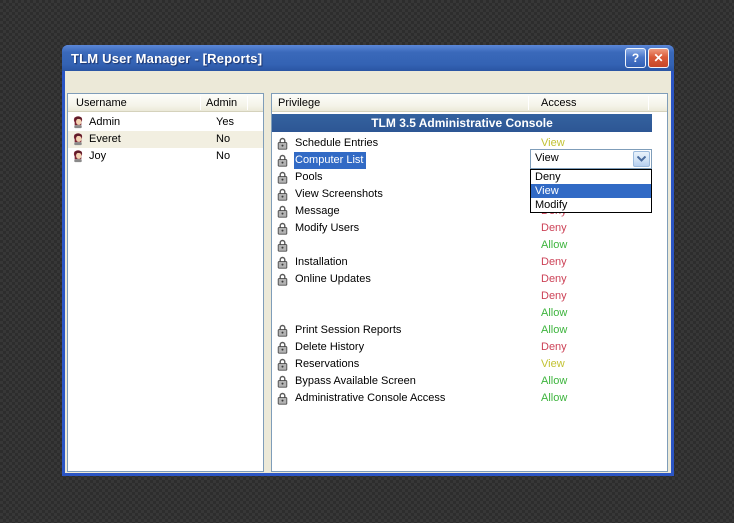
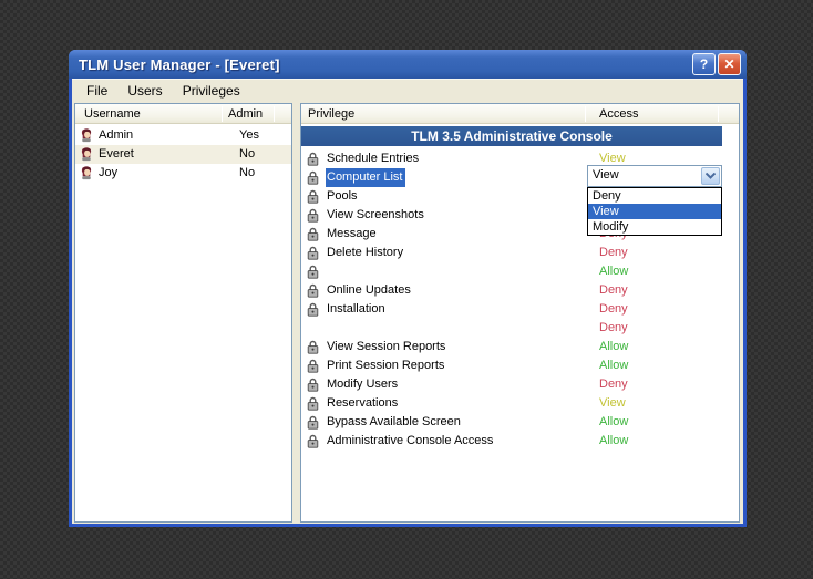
- TLM User Manager - [Reports]
+ TLM User Manager - [Everet]
  ?
  ✕
+ File
+ Users
+ Privileges
  Username
  Admin
  Admin
  Yes
  Everet
  No
  Joy
  No
  Privilege
  Access
  TLM 3.5 Administrative Console
  Schedule Entries
  View
  Computer List
  Pools
  View Screenshots
  Message
- Modify Users
+ Delete History
  Deny
  Allow
- Installation
+ Online Updates
  Deny
- Online Updates
+ Installation
  Deny
  Deny
+ View Session Reports
  Allow
  Print Session Reports
  Allow
- Delete History
+ Modify Users
  Deny
  Reservations
  View
  Bypass Available Screen
  Allow
  Administrative Console Access
  Allow
  View
  Deny
  View
  Modify
